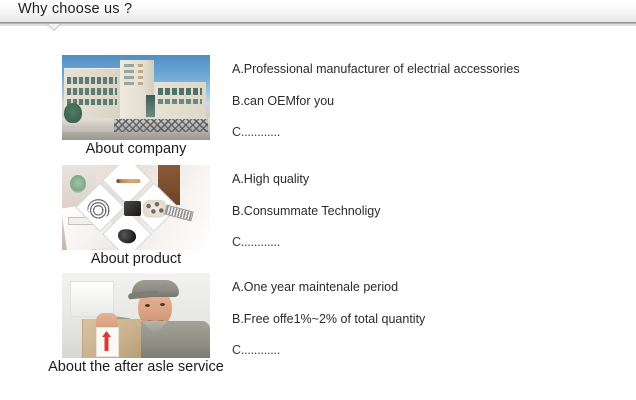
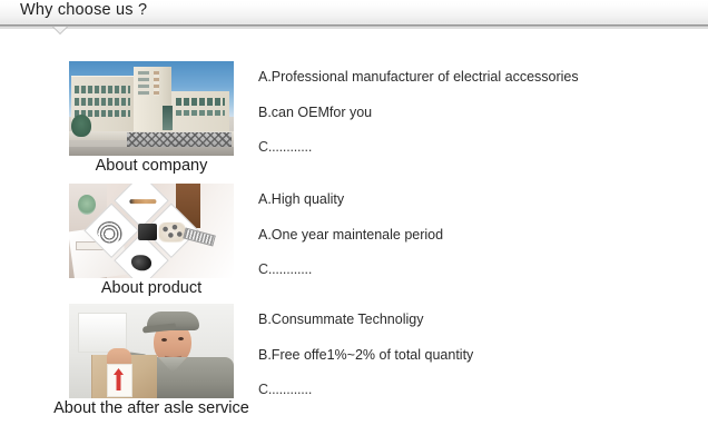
  Why choose us ?
  About company
  A.Professional manufacturer of electrial accessories
  B.can OEMfor you
  C............
  About product
  A.High quality
- B.Consummate Technoligy
+ A.One year maintenale period
  C............
  About the after asle service
- A.One year maintenale period
+ B.Consummate Technoligy
  B.Free offe1%~2% of total quantity
  C............
